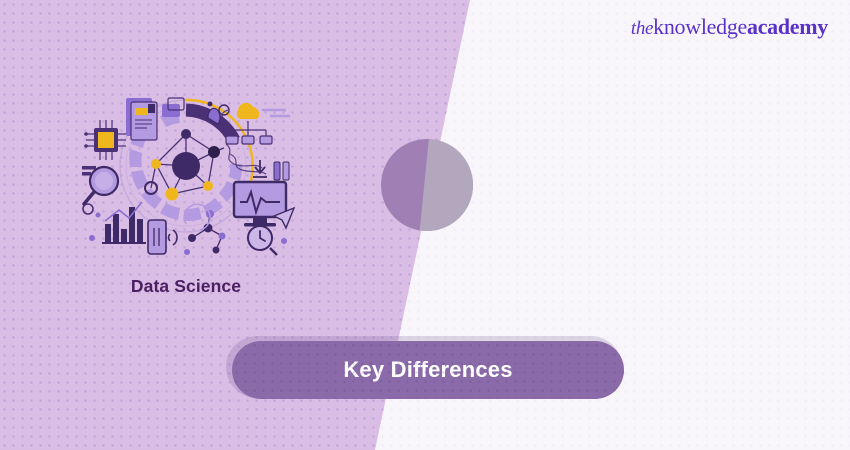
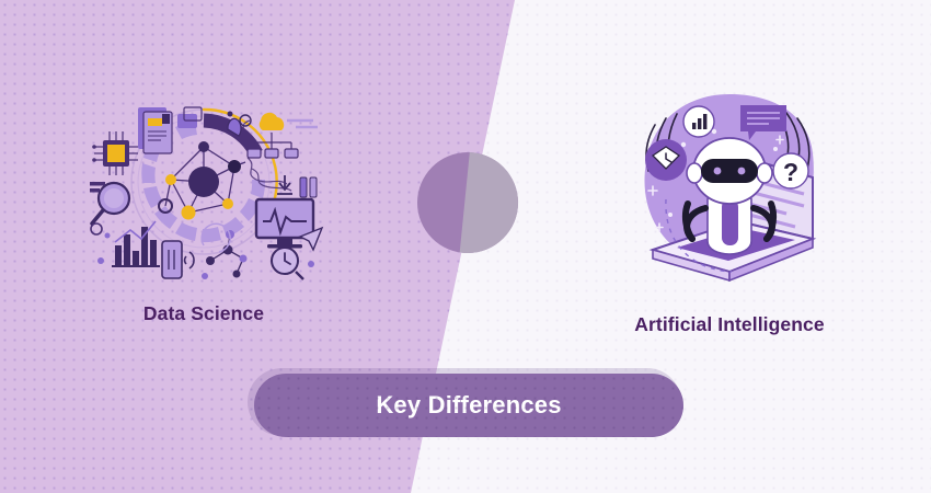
- theknowledgeacademy
  Data Science
+ ?
+ Artificial Intelligence
